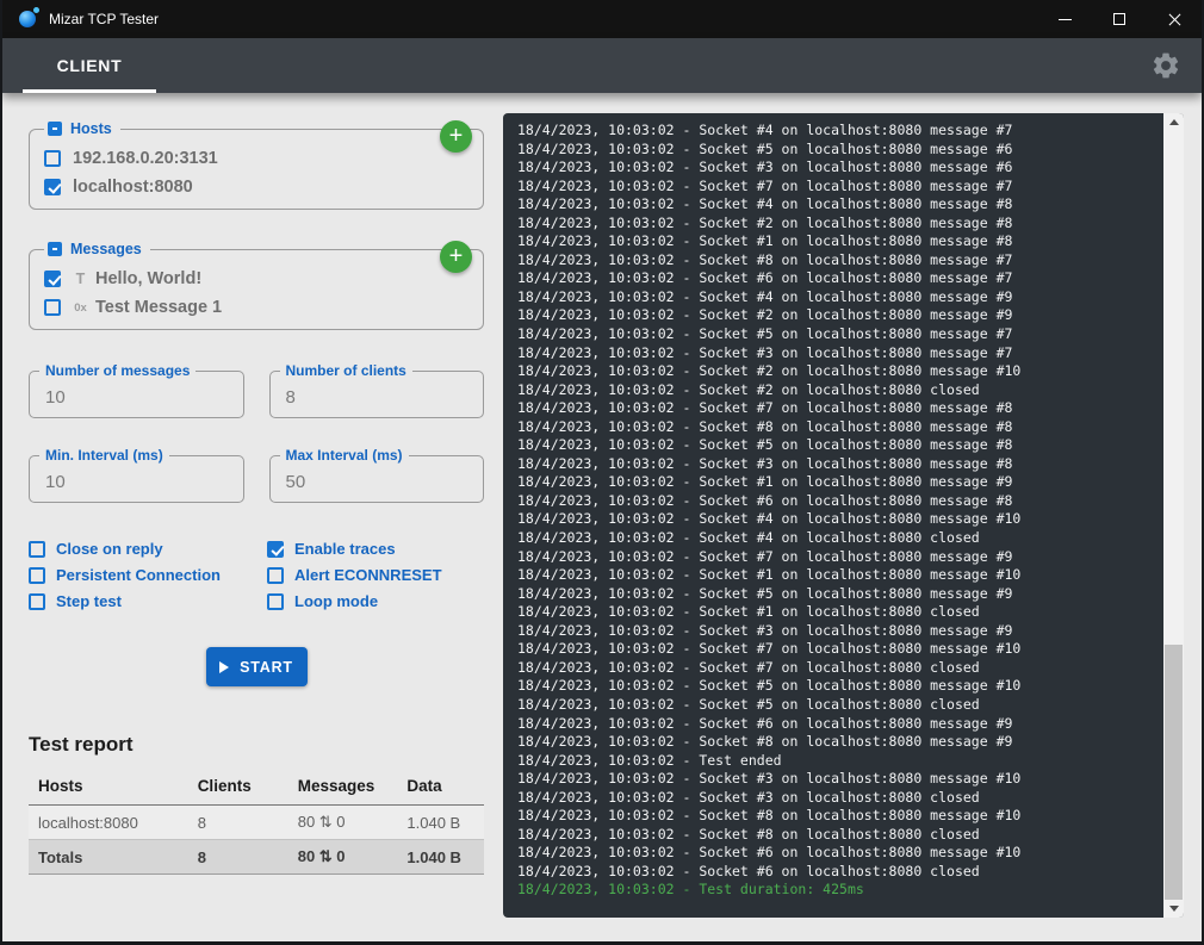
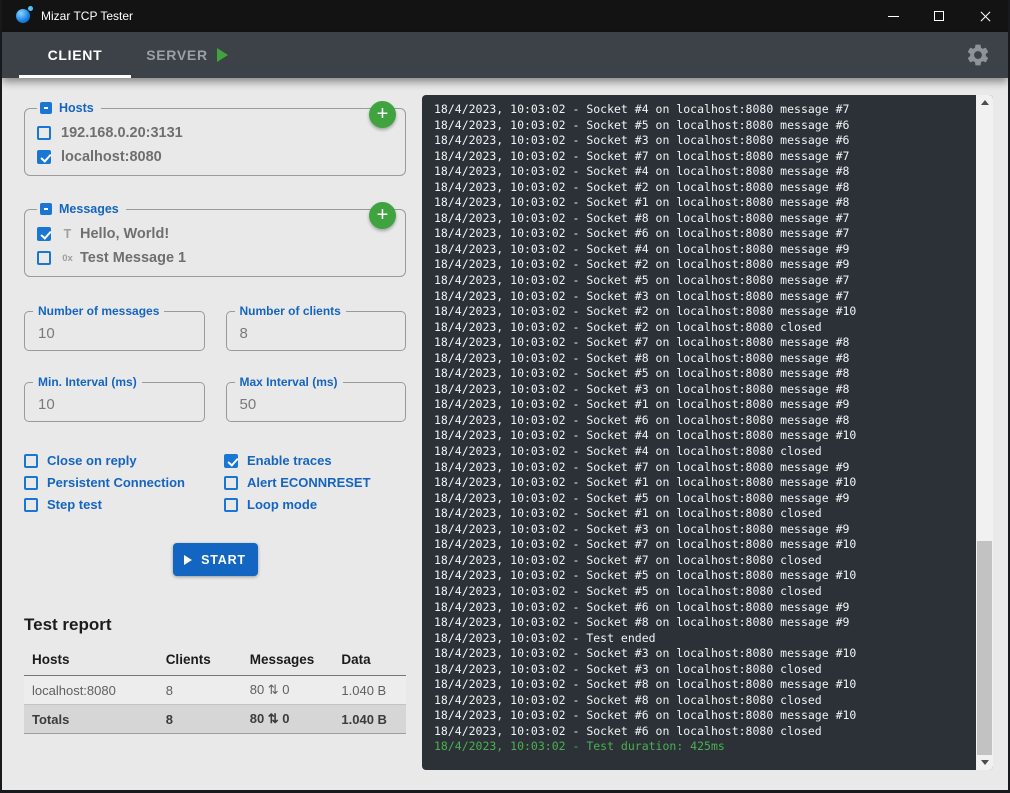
  Mizar TCP Tester
  CLIENT
+ SERVER
  Hosts
  +
  192.168.0.20:3131
  localhost:8080
  Messages
  +
  T
  Hello, World!
  0x
  Test Message 1
  Number of messages
  10
  Number of clients
  8
  Min. Interval (ms)
  10
  Max Interval (ms)
  50
  Close on reply
  Enable traces
  Persistent Connection
  Alert ECONNRESET
  Step test
  Loop mode
  START
  Test report
  Hosts	Clients	Messages	Data
  localhost:8080	8	80 ⇅ 0	1.040 B
  Totals	8	80 ⇅ 0	1.040 B
  18/4/2023, 10:03:02 - Socket #4 on localhost:8080 message #7
  18/4/2023, 10:03:02 - Socket #5 on localhost:8080 message #6
  18/4/2023, 10:03:02 - Socket #3 on localhost:8080 message #6
  18/4/2023, 10:03:02 - Socket #7 on localhost:8080 message #7
  18/4/2023, 10:03:02 - Socket #4 on localhost:8080 message #8
  18/4/2023, 10:03:02 - Socket #2 on localhost:8080 message #8
  18/4/2023, 10:03:02 - Socket #1 on localhost:8080 message #8
  18/4/2023, 10:03:02 - Socket #8 on localhost:8080 message #7
  18/4/2023, 10:03:02 - Socket #6 on localhost:8080 message #7
  18/4/2023, 10:03:02 - Socket #4 on localhost:8080 message #9
  18/4/2023, 10:03:02 - Socket #2 on localhost:8080 message #9
  18/4/2023, 10:03:02 - Socket #5 on localhost:8080 message #7
  18/4/2023, 10:03:02 - Socket #3 on localhost:8080 message #7
  18/4/2023, 10:03:02 - Socket #2 on localhost:8080 message #10
  18/4/2023, 10:03:02 - Socket #2 on localhost:8080 closed
  18/4/2023, 10:03:02 - Socket #7 on localhost:8080 message #8
  18/4/2023, 10:03:02 - Socket #8 on localhost:8080 message #8
  18/4/2023, 10:03:02 - Socket #5 on localhost:8080 message #8
  18/4/2023, 10:03:02 - Socket #3 on localhost:8080 message #8
  18/4/2023, 10:03:02 - Socket #1 on localhost:8080 message #9
  18/4/2023, 10:03:02 - Socket #6 on localhost:8080 message #8
  18/4/2023, 10:03:02 - Socket #4 on localhost:8080 message #10
  18/4/2023, 10:03:02 - Socket #4 on localhost:8080 closed
  18/4/2023, 10:03:02 - Socket #7 on localhost:8080 message #9
  18/4/2023, 10:03:02 - Socket #1 on localhost:8080 message #10
  18/4/2023, 10:03:02 - Socket #5 on localhost:8080 message #9
  18/4/2023, 10:03:02 - Socket #1 on localhost:8080 closed
  18/4/2023, 10:03:02 - Socket #3 on localhost:8080 message #9
  18/4/2023, 10:03:02 - Socket #7 on localhost:8080 message #10
  18/4/2023, 10:03:02 - Socket #7 on localhost:8080 closed
  18/4/2023, 10:03:02 - Socket #5 on localhost:8080 message #10
  18/4/2023, 10:03:02 - Socket #5 on localhost:8080 closed
  18/4/2023, 10:03:02 - Socket #6 on localhost:8080 message #9
  18/4/2023, 10:03:02 - Socket #8 on localhost:8080 message #9
  18/4/2023, 10:03:02 - Test ended
  18/4/2023, 10:03:02 - Socket #3 on localhost:8080 message #10
  18/4/2023, 10:03:02 - Socket #3 on localhost:8080 closed
  18/4/2023, 10:03:02 - Socket #8 on localhost:8080 message #10
  18/4/2023, 10:03:02 - Socket #8 on localhost:8080 closed
  18/4/2023, 10:03:02 - Socket #6 on localhost:8080 message #10
  18/4/2023, 10:03:02 - Socket #6 on localhost:8080 closed
  18/4/2023, 10:03:02 - Test duration: 425ms
